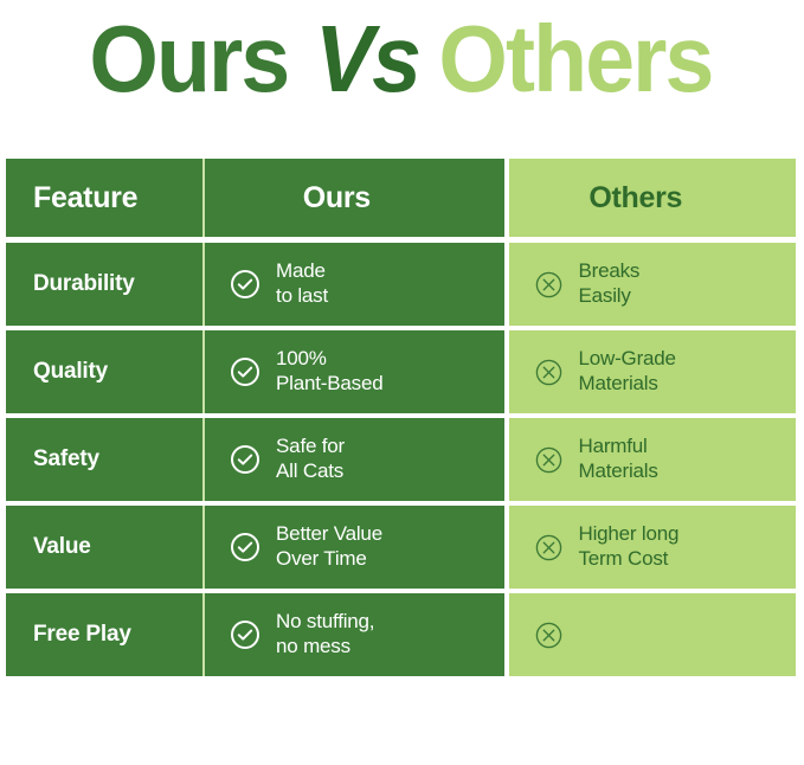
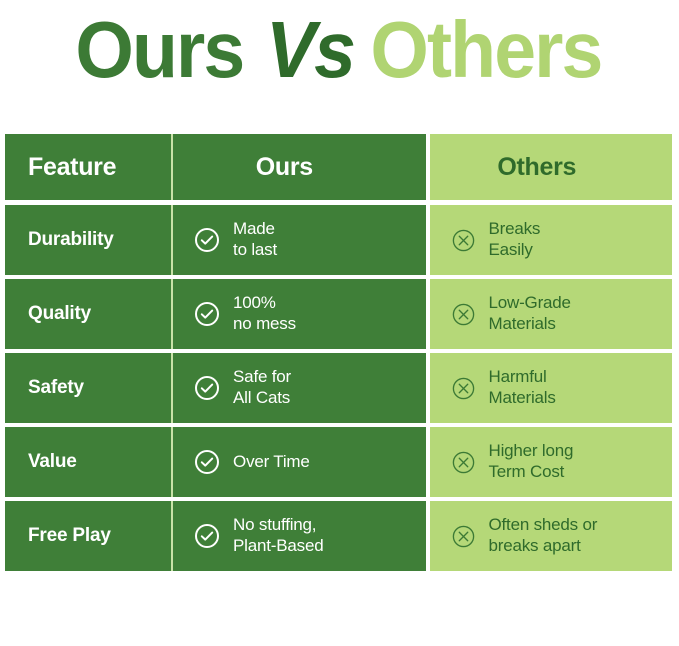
  Ours
  Vs
  Others
  Feature
  Ours
  Others
  Durability
  Made
  to last
  Breaks
  Easily
  Quality
  100%
- Plant-Based
+ no mess
  Low-Grade
  Materials
  Safety
  Safe for
  All Cats
  Harmful
  Materials
  Value
- Better Value
  Over Time
  Higher long
  Term Cost
  Free Play
  No stuffing,
- no mess
+ Plant-Based
+ Often sheds or
+ breaks apart
